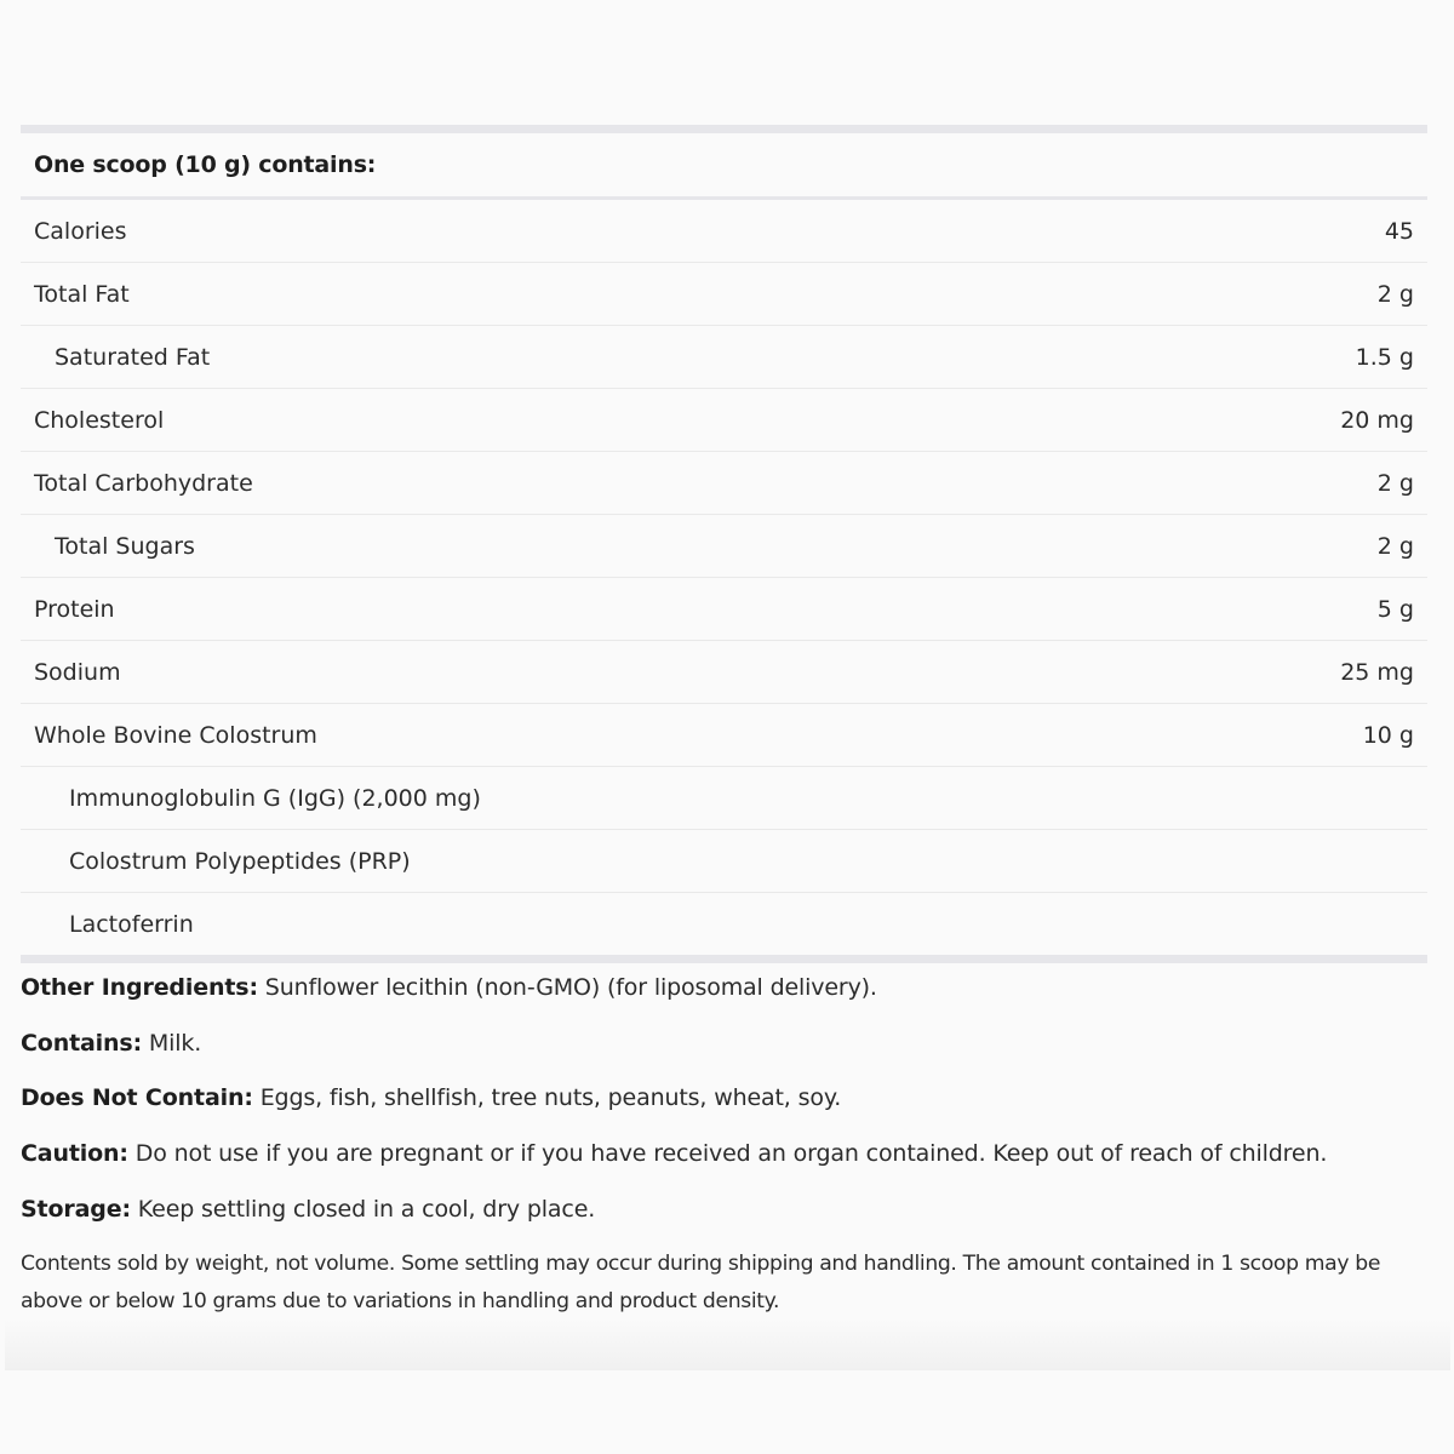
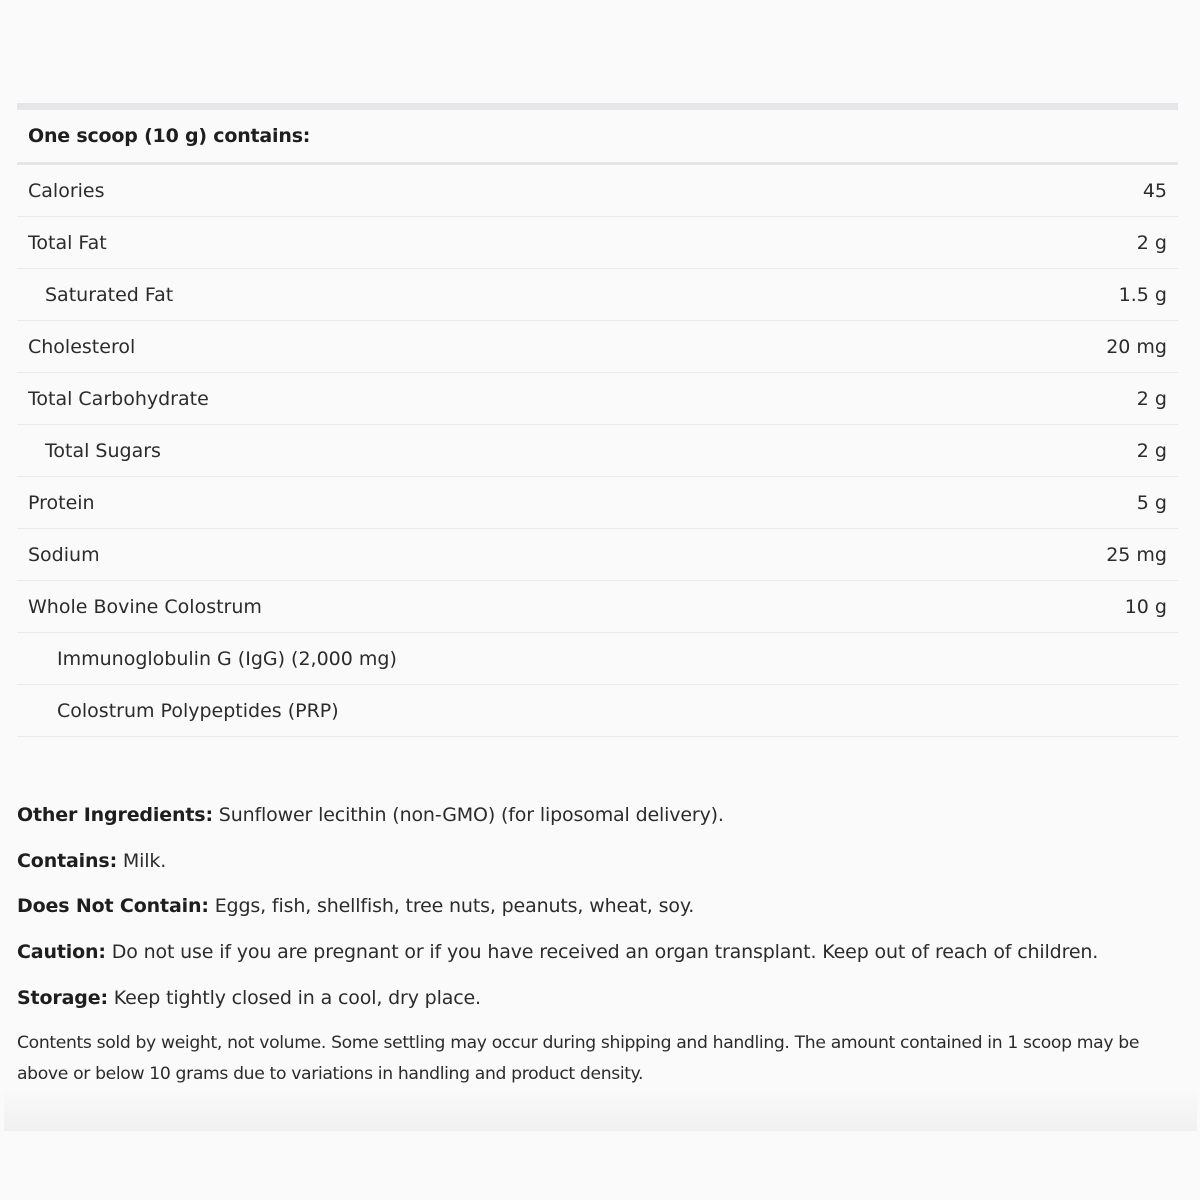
  One scoop (10 g) contains:
  Calories
  45
  Total Fat
  2 g
  Saturated Fat
  1.5 g
  Cholesterol
  20 mg
  Total Carbohydrate
  2 g
  Total Sugars
  2 g
  Protein
  5 g
  Sodium
  25 mg
  Whole Bovine Colostrum
  10 g
  Immunoglobulin G (IgG) (2,000 mg)
  Colostrum Polypeptides (PRP)
- Lactoferrin
  Other Ingredients: Sunflower lecithin (non-GMO) (for liposomal delivery).
  Contains: Milk.
  Does Not Contain: Eggs, fish, shellfish, tree nuts, peanuts, wheat, soy.
- Caution: Do not use if you are pregnant or if you have received an organ contained. Keep out of reach of children.
+ Caution: Do not use if you are pregnant or if you have received an organ transplant. Keep out of reach of children.
- Storage: Keep settling closed in a cool, dry place.
+ Storage: Keep tightly closed in a cool, dry place.
  Contents sold by weight, not volume. Some settling may occur during shipping and handling. The amount contained in 1 scoop may be above or below 10 grams due to variations in handling and product density.
